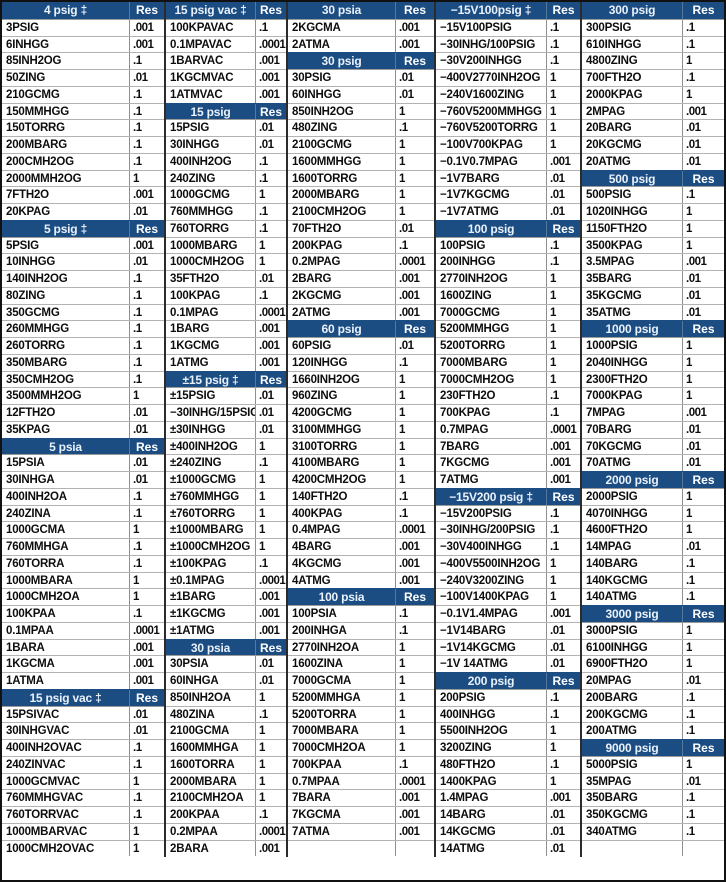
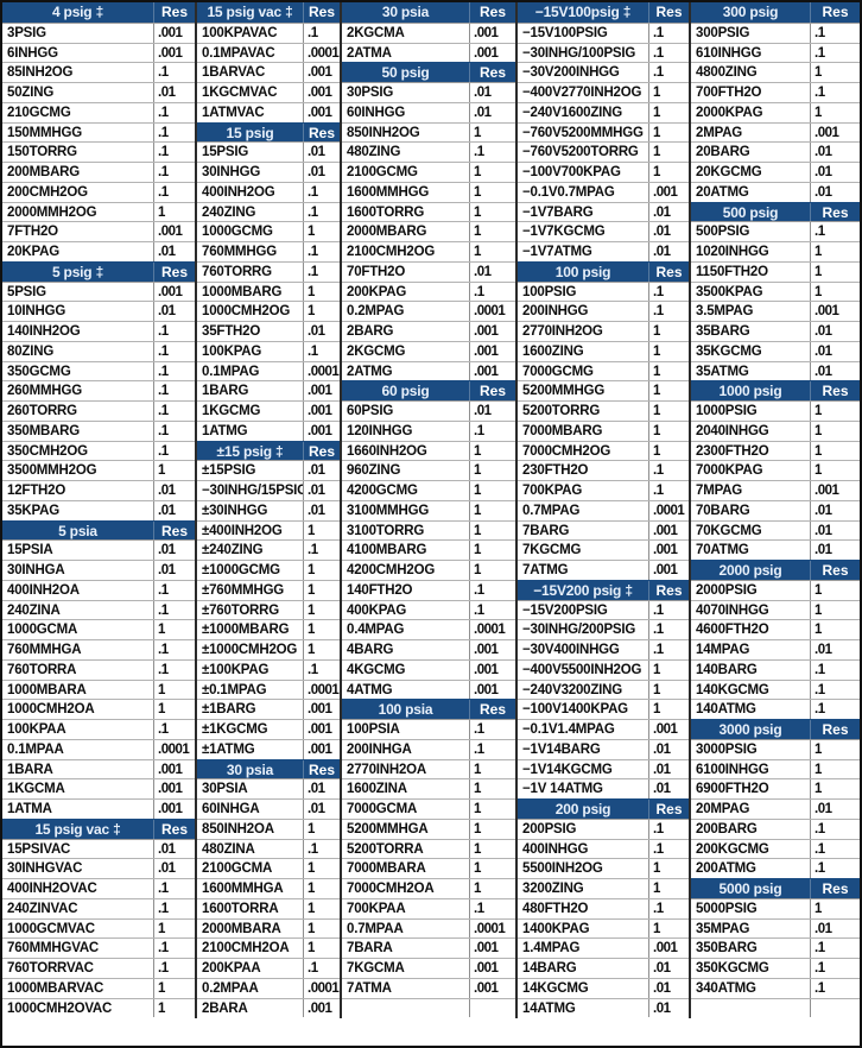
  4 psig ‡
  Res
  3PSIG
  .001
  6INHGG
  .001
  85INH2OG
  .1
  50ZING
  .01
  210GCMG
  .1
  150MMHGG
  .1
  150TORRG
  .1
  200MBARG
  .1
  200CMH2OG
  .1
  2000MMH2OG
  1
  7FTH2O
  .001
  20KPAG
  .01
  5 psig ‡
  Res
  5PSIG
  .001
  10INHGG
  .01
  140INH2OG
  .1
  80ZING
  .1
  350GCMG
  .1
  260MMHGG
  .1
  260TORRG
  .1
  350MBARG
  .1
  350CMH2OG
  .1
  3500MMH2OG
  1
  12FTH2O
  .01
  35KPAG
  .01
  5 psia
  Res
  15PSIA
  .01
  30INHGA
  .01
  400INH2OA
  .1
  240ZINA
  .1
  1000GCMA
  1
  760MMHGA
  .1
  760TORRA
  .1
  1000MBARA
  1
  1000CMH2OA
  1
  100KPAA
  .1
  0.1MPAA
  .0001
  1BARA
  .001
  1KGCMA
  .001
  1ATMA
  .001
  15 psig vac ‡
  Res
  15PSIVAC
  .01
  30INHGVAC
  .01
  400INH2OVAC
  .1
  240ZINVAC
  .1
  1000GCMVAC
  1
  760MMHGVAC
  .1
  760TORRVAC
  .1
  1000MBARVAC
  1
  1000CMH2OVAC
  1
  15 psig vac ‡
  Res
  100KPAVAC
  .1
  0.1MPAVAC
  .0001
  1BARVAC
  .001
  1KGCMVAC
  .001
  1ATMVAC
  .001
  15 psig
  Res
  15PSIG
  .01
  30INHGG
  .01
  400INH2OG
  .1
  240ZING
  .1
  1000GCMG
  1
  760MMHGG
  .1
  760TORRG
  .1
  1000MBARG
  1
  1000CMH2OG
  1
  35FTH2O
  .01
  100KPAG
  .1
  0.1MPAG
  .0001
  1BARG
  .001
  1KGCMG
  .001
  1ATMG
  .001
  ±15 psig ‡
  Res
  ±15PSIG
  .01
  −30INHG/15PSIG
  .01
  ±30INHGG
  .01
  ±400INH2OG
  1
  ±240ZING
  .1
  ±1000GCMG
  1
  ±760MMHGG
  1
  ±760TORRG
  1
  ±1000MBARG
  1
  ±1000CMH2OG
  1
  ±100KPAG
  .1
  ±0.1MPAG
  .0001
  ±1BARG
  .001
  ±1KGCMG
  .001
  ±1ATMG
  .001
  30 psia
  Res
  30PSIA
  .01
  60INHGA
  .01
  850INH2OA
  1
  480ZINA
  .1
  2100GCMA
  1
  1600MMHGA
  1
  1600TORRA
  1
  2000MBARA
  1
  2100CMH2OA
  1
  200KPAA
  .1
  0.2MPAA
  .0001
  2BARA
  .001
  30 psia
  Res
  2KGCMA
  .001
  2ATMA
  .001
- 30 psig
+ 50 psig
  Res
  30PSIG
  .01
  60INHGG
  .01
  850INH2OG
  1
  480ZING
  .1
  2100GCMG
  1
  1600MMHGG
  1
  1600TORRG
  1
  2000MBARG
  1
  2100CMH2OG
  1
  70FTH2O
  .01
  200KPAG
  .1
  0.2MPAG
  .0001
  2BARG
  .001
  2KGCMG
  .001
  2ATMG
  .001
  60 psig
  Res
  60PSIG
  .01
  120INHGG
  .1
  1660INH2OG
  1
  960ZING
  1
  4200GCMG
  1
  3100MMHGG
  1
  3100TORRG
  1
  4100MBARG
  1
  4200CMH2OG
  1
  140FTH2O
  .1
  400KPAG
  .1
  0.4MPAG
  .0001
  4BARG
  .001
  4KGCMG
  .001
  4ATMG
  .001
  100 psia
  Res
  100PSIA
  .1
  200INHGA
  .1
  2770INH2OA
  1
  1600ZINA
  1
  7000GCMA
  1
  5200MMHGA
  1
  5200TORRA
  1
  7000MBARA
  1
  7000CMH2OA
  1
  700KPAA
  .1
  0.7MPAA
  .0001
  7BARA
  .001
  7KGCMA
  .001
  7ATMA
  .001
  −15V100psig ‡
  Res
  −15V100PSIG
  .1
  −30INHG/100PSIG
  .1
  −30V200INHGG
  .1
  −400V2770INH2OG
  1
  −240V1600ZING
  1
  −760V5200MMHGG
  1
  −760V5200TORRG
  1
  −100V700KPAG
  1
  −0.1V0.7MPAG
  .001
  −1V7BARG
  .01
  −1V7KGCMG
  .01
  −1V7ATMG
  .01
  100 psig
  Res
  100PSIG
  .1
  200INHGG
  .1
  2770INH2OG
  1
  1600ZING
  1
  7000GCMG
  1
  5200MMHGG
  1
  5200TORRG
  1
  7000MBARG
  1
  7000CMH2OG
  1
  230FTH2O
  .1
  700KPAG
  .1
  0.7MPAG
  .0001
  7BARG
  .001
  7KGCMG
  .001
  7ATMG
  .001
  −15V200 psig ‡
  Res
  −15V200PSIG
  .1
  −30INHG/200PSIG
  .1
  −30V400INHGG
  .1
  −400V5500INH2OG
  1
  −240V3200ZING
  1
  −100V1400KPAG
  1
  −0.1V1.4MPAG
  .001
  −1V14BARG
  .01
  −1V14KGCMG
  .01
  −1V 14ATMG
  .01
  200 psig
  Res
  200PSIG
  .1
  400INHGG
  .1
  5500INH2OG
  1
  3200ZING
  1
  480FTH2O
  .1
  1400KPAG
  1
  1.4MPAG
  .001
  14BARG
  .01
  14KGCMG
  .01
  14ATMG
  .01
  300 psig
  Res
  300PSIG
  .1
  610INHGG
  .1
  4800ZING
  1
  700FTH2O
  .1
  2000KPAG
  1
  2MPAG
  .001
  20BARG
  .01
  20KGCMG
  .01
  20ATMG
  .01
  500 psig
  Res
  500PSIG
  .1
  1020INHGG
  1
  1150FTH2O
  1
  3500KPAG
  1
  3.5MPAG
  .001
  35BARG
  .01
  35KGCMG
  .01
  35ATMG
  .01
  1000 psig
  Res
  1000PSIG
  1
  2040INHGG
  1
  2300FTH2O
  1
  7000KPAG
  1
  7MPAG
  .001
  70BARG
  .01
  70KGCMG
  .01
  70ATMG
  .01
  2000 psig
  Res
  2000PSIG
  1
  4070INHGG
  1
  4600FTH2O
  1
  14MPAG
  .01
  140BARG
  .1
  140KGCMG
  .1
  140ATMG
  .1
  3000 psig
  Res
  3000PSIG
  1
  6100INHGG
  1
  6900FTH2O
  1
  20MPAG
  .01
  200BARG
  .1
  200KGCMG
  .1
  200ATMG
  .1
- 9000 psig
+ 5000 psig
  Res
  5000PSIG
  1
  35MPAG
  .01
  350BARG
  .1
  350KGCMG
  .1
  340ATMG
  .1
